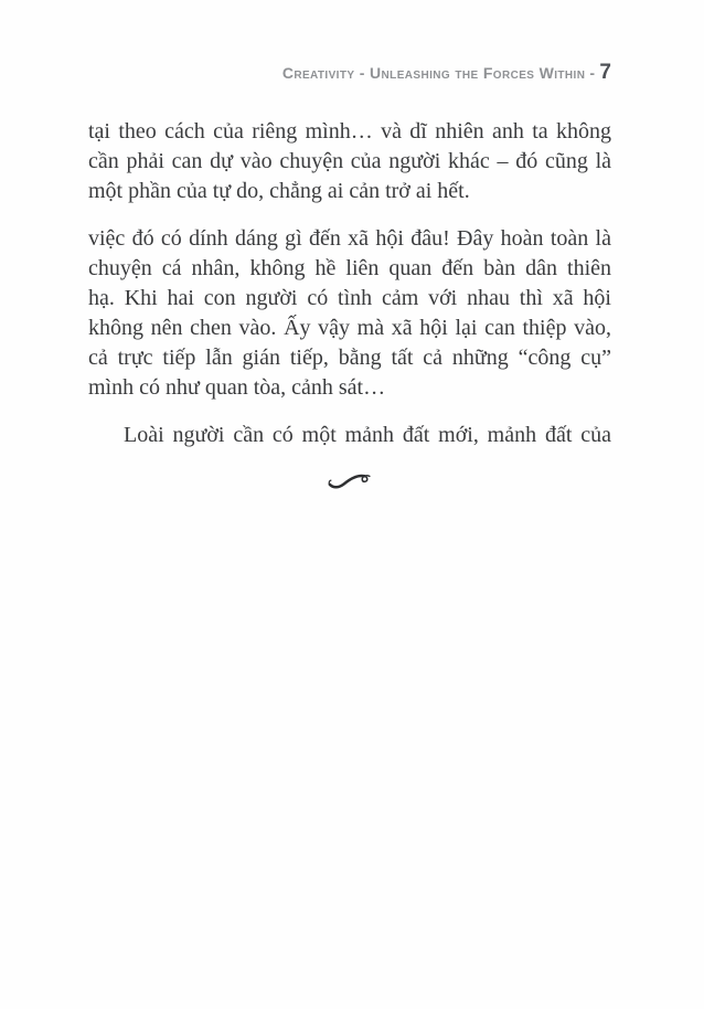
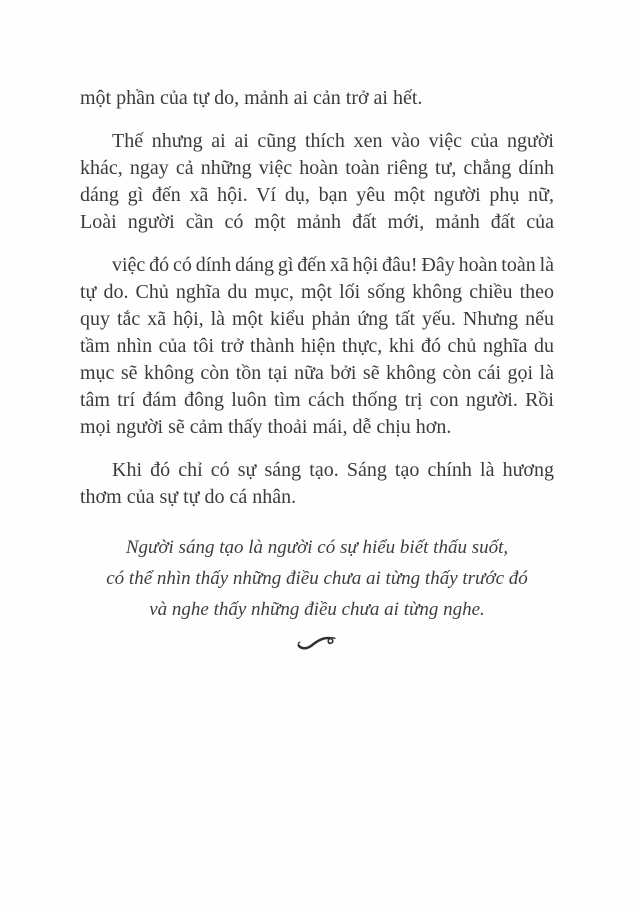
- Creativity - Unleashing the Forces Within - 7
- tại theo cách của riêng mình… và dĩ nhiên anh ta không
- cần phải can dự vào chuyện của người khác – đó cũng là
- một phần của tự do, chẳng ai cản trở ai hết.
+ một phần của tự do, mảnh ai cản trở ai hết.
+ Thế nhưng ai ai cũng thích xen vào việc của người
+ khác, ngay cả những việc hoàn toàn riêng tư, chẳng dính
+ dáng gì đến xã hội. Ví dụ, bạn yêu một người phụ nữ,
- việc đó có dính dáng gì đến xã hội đâu! Đây hoàn toàn là
+ Loài người cần có một mảnh đất mới, mảnh đất của
- chuyện cá nhân, không hề liên quan đến bàn dân thiên
- hạ. Khi hai con người có tình cảm với nhau thì xã hội
- không nên chen vào. Ấy vậy mà xã hội lại can thiệp vào,
- cả trực tiếp lẫn gián tiếp, bằng tất cả những “công cụ”
- mình có như quan tòa, cảnh sát…
- Loài người cần có một mảnh đất mới, mảnh đất của
+ việc đó có dính dáng gì đến xã hội đâu! Đây hoàn toàn là
+ tự do. Chủ nghĩa du mục, một lối sống không chiều theo
+ quy tắc xã hội, là một kiểu phản ứng tất yếu. Nhưng nếu
+ tầm nhìn của tôi trở thành hiện thực, khi đó chủ nghĩa du
+ mục sẽ không còn tồn tại nữa bởi sẽ không còn cái gọi là
+ tâm trí đám đông luôn tìm cách thống trị con người. Rồi
+ mọi người sẽ cảm thấy thoải mái, dễ chịu hơn.
+ Khi đó chỉ có sự sáng tạo. Sáng tạo chính là hương
+ thơm của sự tự do cá nhân.
+ Người sáng tạo là người có sự hiểu biết thấu suốt,
+ có thể nhìn thấy những điều chưa ai từng thấy trước đó
+ và nghe thấy những điều chưa ai từng nghe.
